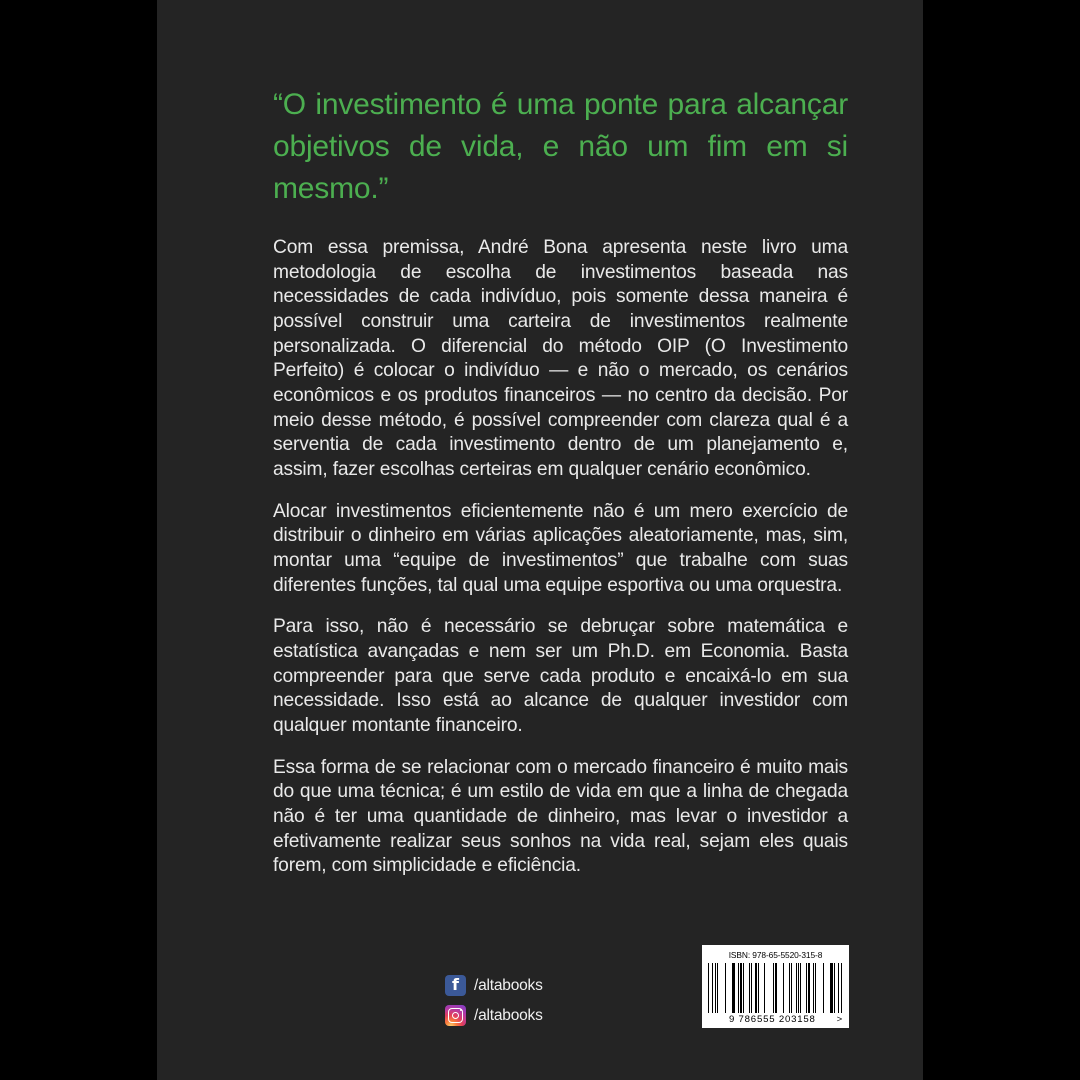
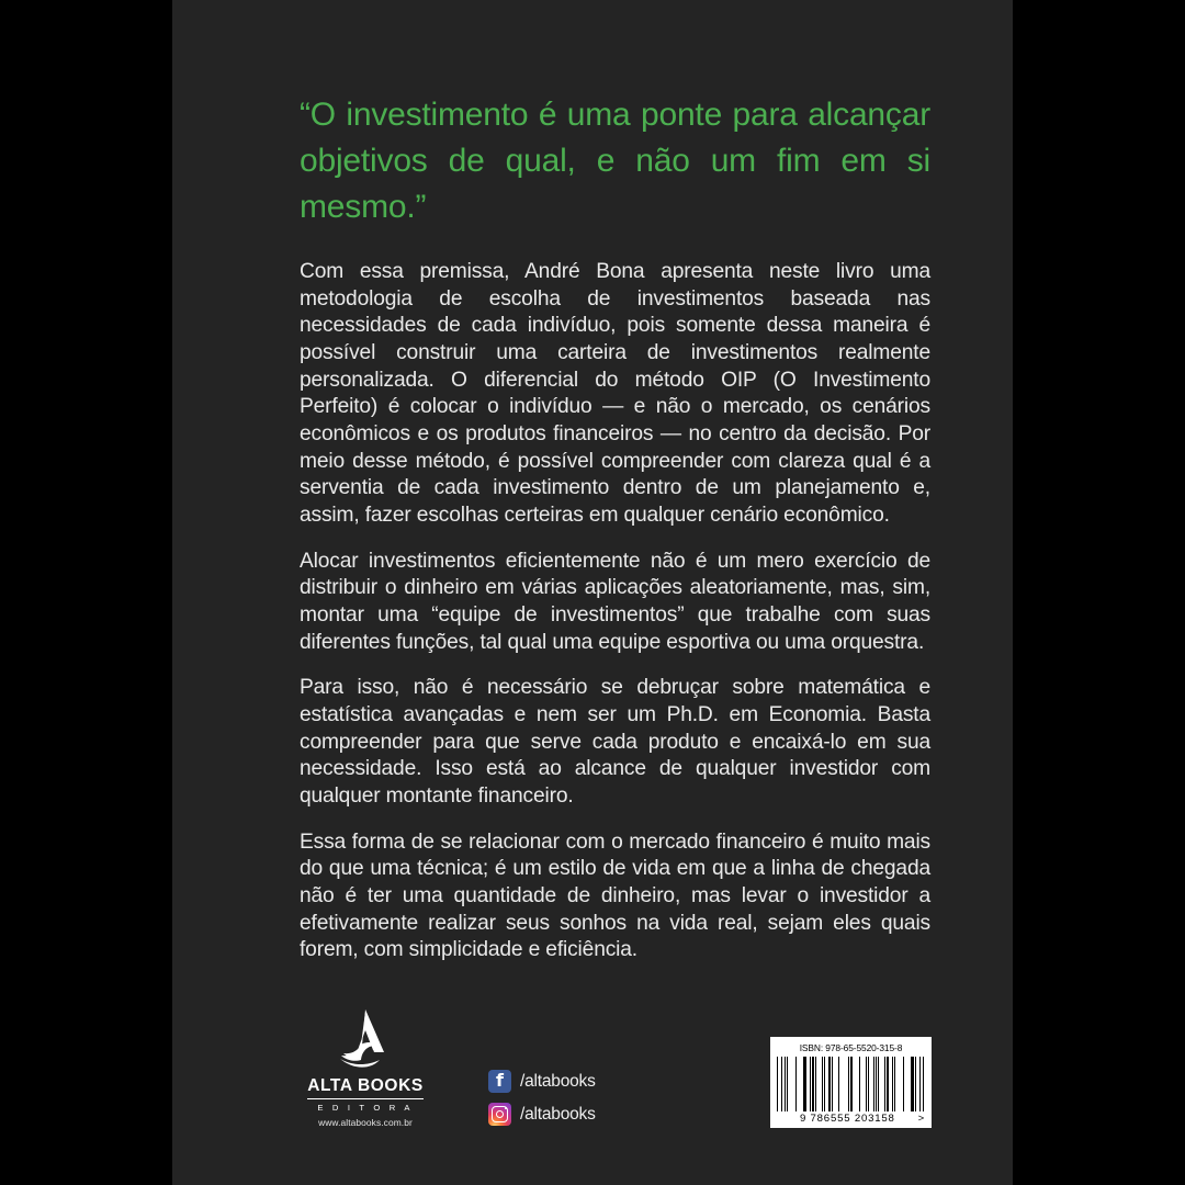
- “O investimento é uma ponte para alcançar objetivos de vida, e não um fim em si mesmo.”
+ “O investimento é uma ponte para alcançar objetivos de qual, e não um fim em si mesmo.”
  Com essa premissa, André Bona apresenta neste livro uma metodologia de escolha de investimentos baseada nas necessidades de cada indivíduo, pois somente dessa maneira é possível construir uma carteira de investimentos realmente personalizada. O diferencial do método OIP (O Investimento Perfeito) é colocar o indivíduo — e não o mercado, os cenários econômicos e os produtos financeiros — no centro da decisão. Por meio desse método, é possível compreender com clareza qual é a serventia de cada investimento dentro de um planejamento e, assim, fazer escolhas certeiras em qualquer cenário econômico.
  Alocar investimentos eficientemente não é um mero exercício de distribuir o dinheiro em várias aplicações aleatoriamente, mas, sim, montar uma “equipe de investimentos” que trabalhe com suas diferentes funções, tal qual uma equipe esportiva ou uma orquestra.
  Para isso, não é necessário se debruçar sobre matemática e estatística avançadas e nem ser um Ph.D. em Economia. Basta compreender para que serve cada produto e encaixá-lo em sua necessidade. Isso está ao alcance de qualquer investidor com qualquer montante financeiro.
  Essa forma de se relacionar com o mercado financeiro é muito mais do que uma técnica; é um estilo de vida em que a linha de chegada não é ter uma quantidade de dinheiro, mas levar o investidor a efetivamente realizar seus sonhos na vida real, sejam eles quais forem, com simplicidade e eficiência.
+ ALTA BOOKS
+ E D I T O R A
+ www.altabooks.com.br
  f
  /altabooks
  /altabooks
  ISBN: 978-65-5520-315-8
  9 786555 203158
  >
